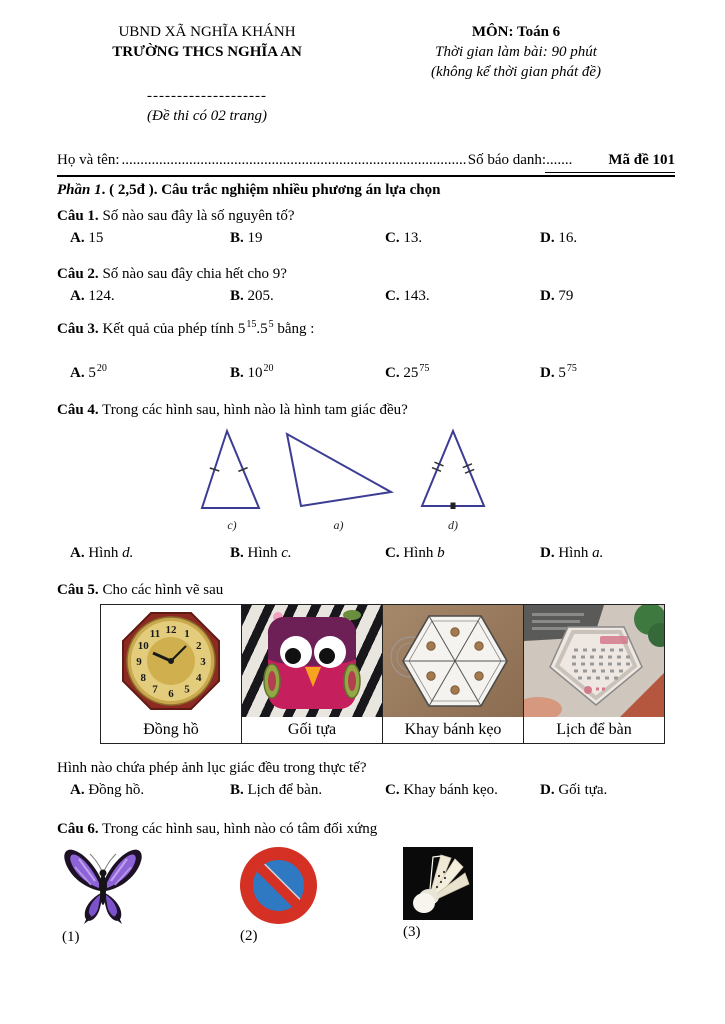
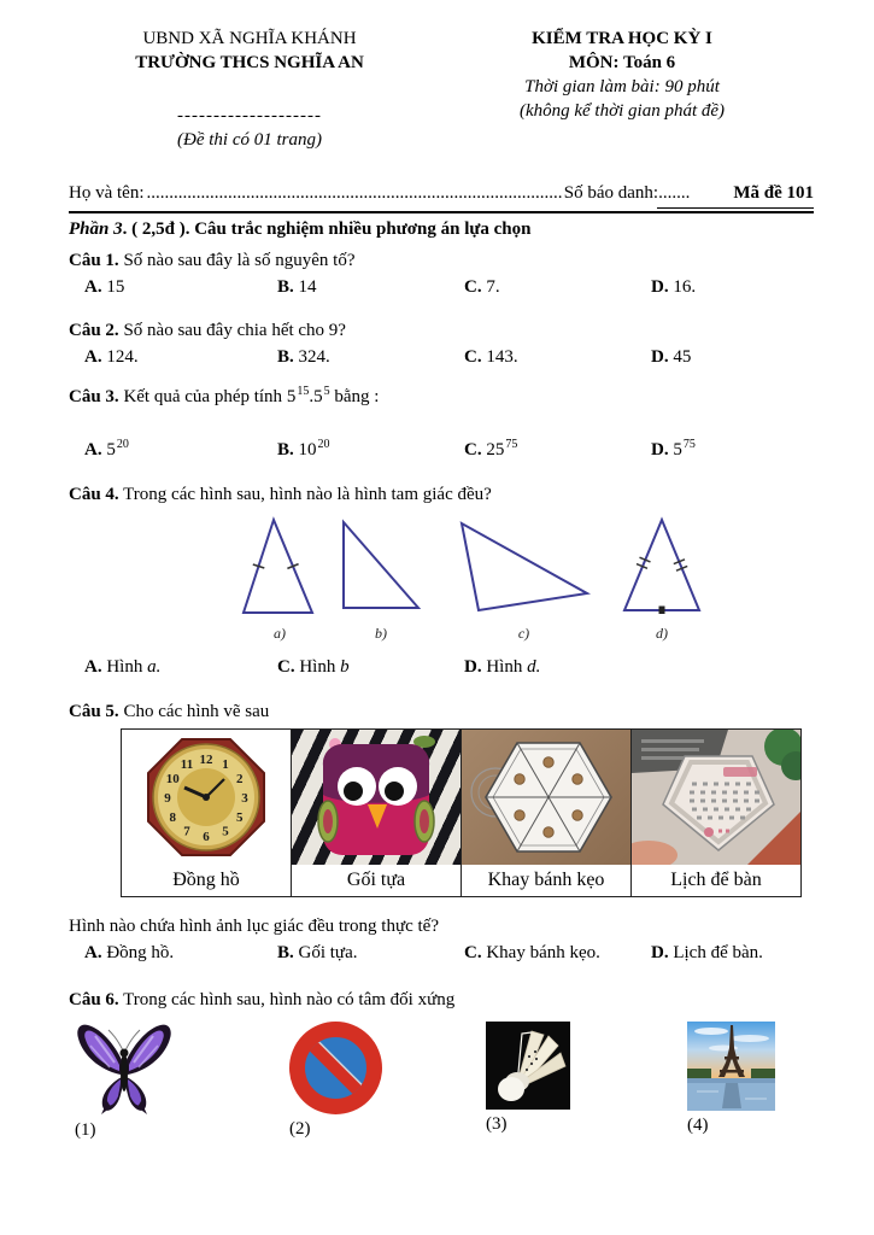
  UBND XÃ NGHĨA KHÁNH
  TRƯỜNG THCS NGHĨA AN
  --------------------
- (Đề thi có 02 trang)
+ (Đề thi có 01 trang)
+ KIỂM TRA HỌC KỲ I
  MÔN: Toán 6
  Thời gian làm bài: 90 phút
  (không kể thời gian phát đề)
  Họ và tên:
  ............................................................................................
  Số báo danh:
  .......
  Mã đề 101
- Phần 1. ( 2,5đ ). Câu trắc nghiệm nhiều phương án lựa chọn
+ Phần 3. ( 2,5đ ). Câu trắc nghiệm nhiều phương án lựa chọn
  Câu 1. Số nào sau đây là số nguyên tố?
  A. 15
- B. 19
+ B. 14
- C. 13.
+ C. 7.
  D. 16.
  Câu 2. Số nào sau đây chia hết cho 9?
  A. 124.
- B. 205.
+ B. 324.
  C. 143.
- D. 79
+ D. 45
  Câu 3. Kết quả của phép tính 515.55 bằng :
  A. 520
  B. 1020
  C. 2575
  D. 575
  Câu 4. Trong các hình sau, hình nào là hình tam giác đều?
- c)
+ a)
+ b)
- a)
+ c)
  d)
- A. Hình d.
+ A. Hình a.
- B. Hình c.
  C. Hình b
- D. Hình a.
+ D. Hình d.
  Câu 5. Cho các hình vẽ sau
- 1 2 3 4 5 6 7 8 9 10 11 12 Đồng hồ	Gối tựa	Khay bánh kẹo	Lịch để bàn
+ 1 2 3 5 5 6 7 8 9 10 11 12 Đồng hồ	Gối tựa	Khay bánh kẹo	Lịch để bàn
- Hình nào chứa phép ảnh lục giác đều trong thực tế?
+ Hình nào chứa hình ảnh lục giác đều trong thực tế?
  A. Đồng hồ.
- B. Lịch để bàn.
+ B. Gối tựa.
  C. Khay bánh kẹo.
- D. Gối tựa.
+ D. Lịch để bàn.
  Câu 6. Trong các hình sau, hình nào có tâm đối xứng
  (1)
  (2)
  (3)
+ (4)
